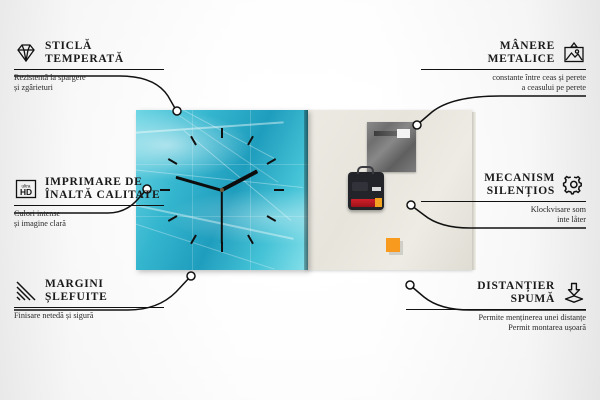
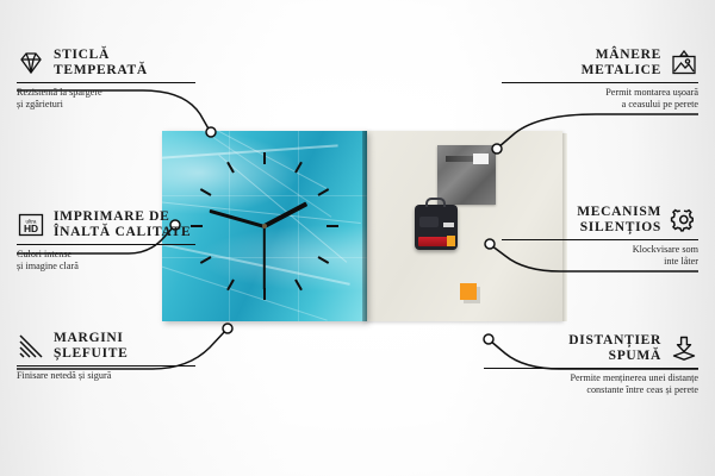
  STICLĂ
  TEMPERATĂ
  Rezistentă la spargere
  și zgârieturi
  HD
  IMPRIMARE DE
  ÎNALTĂ CALITATE
  Culori intense
  și imagine clară
  MARGINI
  ȘLEFUITE
  Finisare netedă și sigură
  MÂNERE
  METALICE
- constante între ceas și perete
+ Permit montarea ușoară
  a ceasului pe perete
  MECANISM
  SILENȚIOS
  Klockvisare som
  inte låter
  DISTANȚIER
  SPUMĂ
  Permite menținerea unei distanțe
- Permit montarea ușoară
+ constante între ceas și perete
